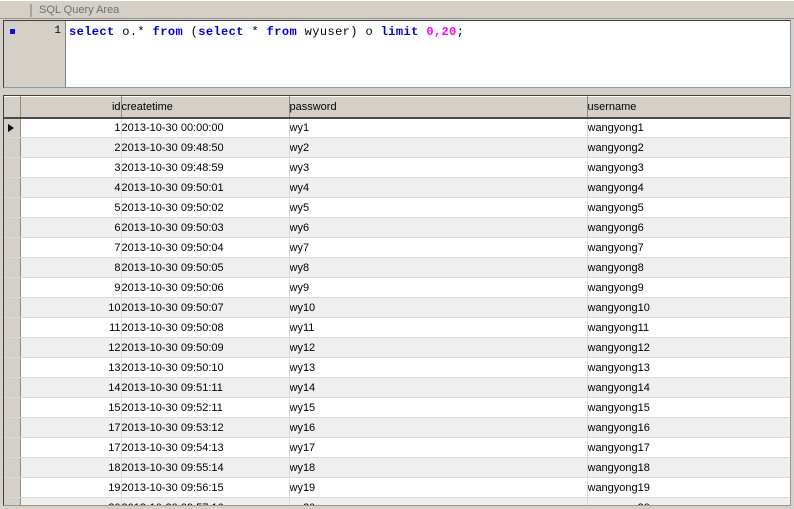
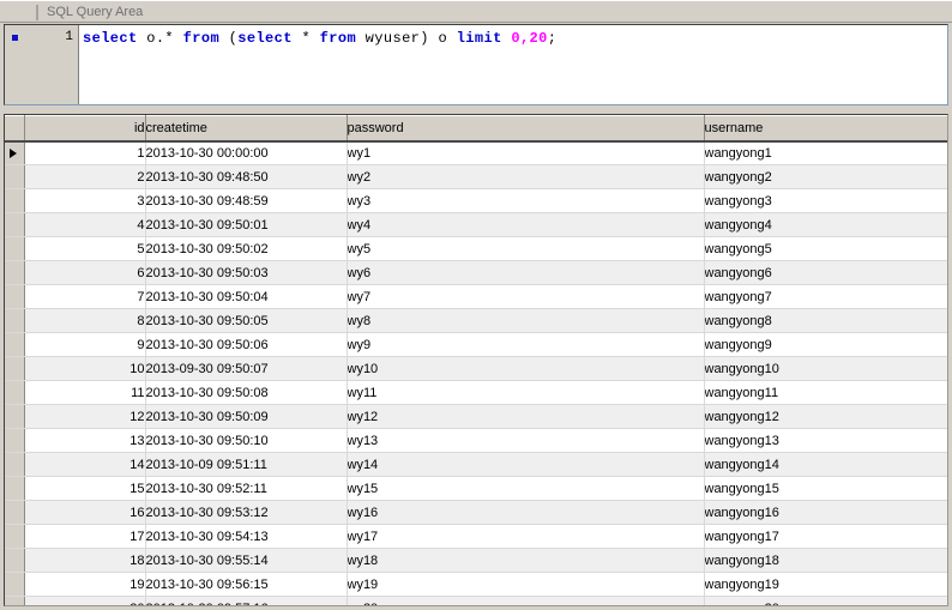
  SQL Query Area
  1
  select o.* from (select * from wyuser) o limit 0,20;
  	id	createtime	password	username
  	1	2013-10-30 00:00:00	wy1	wangyong1
  	2	2013-10-30 09:48:50	wy2	wangyong2
  	3	2013-10-30 09:48:59	wy3	wangyong3
  	4	2013-10-30 09:50:01	wy4	wangyong4
  	5	2013-10-30 09:50:02	wy5	wangyong5
  	6	2013-10-30 09:50:03	wy6	wangyong6
  	7	2013-10-30 09:50:04	wy7	wangyong7
  	8	2013-10-30 09:50:05	wy8	wangyong8
  	9	2013-10-30 09:50:06	wy9	wangyong9
- 	10	2013-10-30 09:50:07	wy10	wangyong10
+ 	10	2013-09-30 09:50:07	wy10	wangyong10
  	11	2013-10-30 09:50:08	wy11	wangyong11
  	12	2013-10-30 09:50:09	wy12	wangyong12
  	13	2013-10-30 09:50:10	wy13	wangyong13
- 	14	2013-10-30 09:51:11	wy14	wangyong14
+ 	14	2013-10-09 09:51:11	wy14	wangyong14
  	15	2013-10-30 09:52:11	wy15	wangyong15
- 	17	2013-10-30 09:53:12	wy16	wangyong16
+ 	16	2013-10-30 09:53:12	wy16	wangyong16
  	17	2013-10-30 09:54:13	wy17	wangyong17
  	18	2013-10-30 09:55:14	wy18	wangyong18
  	19	2013-10-30 09:56:15	wy19	wangyong19
